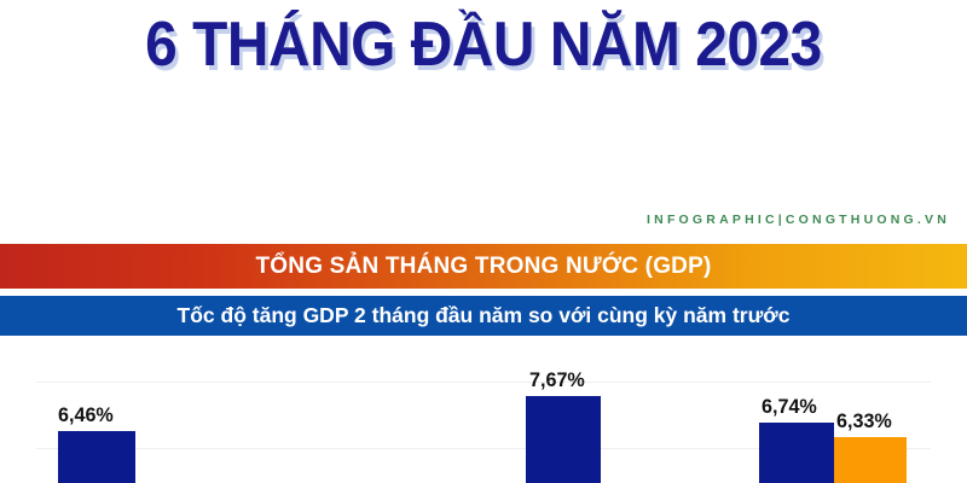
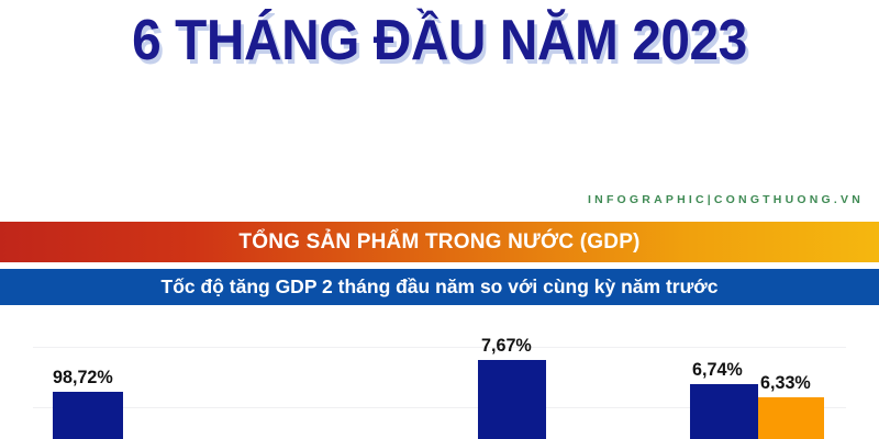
  6 THÁNG ĐẦU NĂM 2023
  INFOGRAPHIC|CONGTHUONG.VN
- TỔNG SẢN THÁNG TRONG NƯỚC (GDP)
+ TỔNG SẢN PHẨM TRONG NƯỚC (GDP)
  Tốc độ tăng GDP 2 tháng đầu năm so với cùng kỳ năm trước
- 6,46%
+ 98,72%
  7,67%
  6,74%
  6,33%
